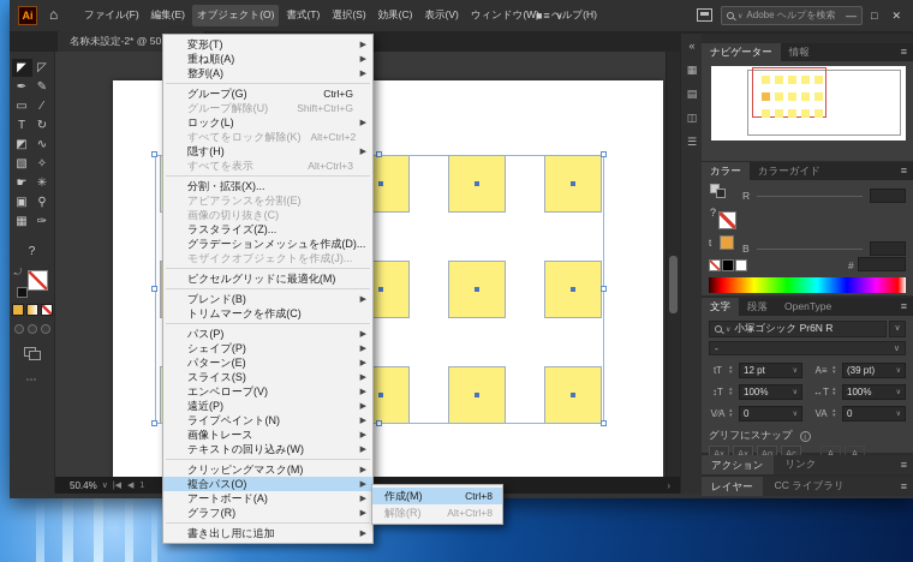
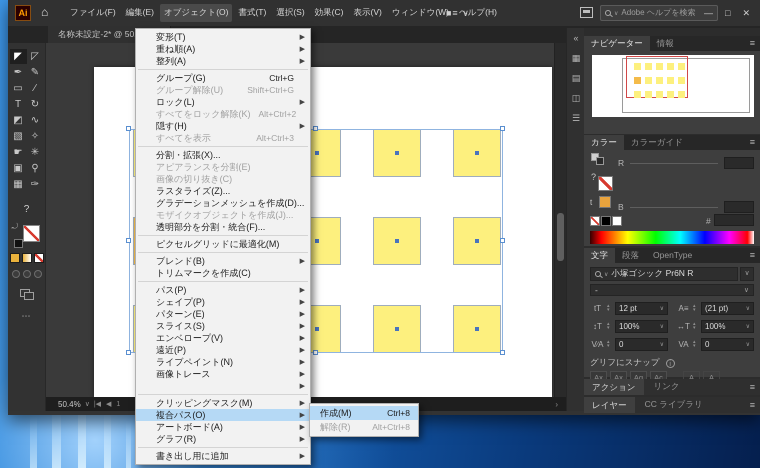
  Ai
  ⌂
  ファイル(F)
  編集(E)
  オブジェクト(O)
  書式(T)
  選択(S)
  効果(C)
  表示(V)
  ウィンドウ(W)
  ヘルプ(H)
  ■≡ ∨
  Adobe ヘルプを検索
  —
  □
  ✕
  ◤
  ◸
  ✒
  ✎
  ▭
  ∕
  T
  ↻
  ◩
  ∿
  ▧
  ✧
  ☛
  ✳
  ▣
  ⚲
  ▦
  ✑
  ?
  ⤾
  ⋯
  50.4%
  ›
  «
  ▦
  ▤
  ◫
  ☰
  ナビゲーター
  情報
  ≡
  カラー
  カラーガイド
  ≡
  ?
  t
  R
  B
  #
  文字
  段落
  OpenType
  ≡
  小塚ゴシック Pr6N R
  -
  tT
  12 pt
  A≡
- (39 pt)
+ (21 pt)
  ↕T
  100%
  ↔T
  100%
  V∕A
  0
  VA
  0
  グリフにスナップ
  Ax
  Ax
  Ag
  Ac
  A
  A
  アクション
  リンク
  ≡
  レイヤー
  CC ライブラリ
  ≡
  変形(T)
  重ね順(A)
  整列(A)
  グループ(G)
  Ctrl+G
  グループ解除(U)
  Shift+Ctrl+G
  ロック(L)
  すべてをロック解除(K)
  Alt+Ctrl+2
  隠す(H)
  すべてを表示
  Alt+Ctrl+3
  分割・拡張(X)...
  アピアランスを分割(E)
  画像の切り抜き(C)
  ラスタライズ(Z)...
  グラデーションメッシュを作成(D)...
  モザイクオブジェクトを作成(J)...
+ 透明部分を分割・統合(F)...
  ピクセルグリッドに最適化(M)
  ブレンド(B)
  トリムマークを作成(C)
  パス(P)
  シェイプ(P)
  パターン(E)
  スライス(S)
  エンベロープ(V)
  遠近(P)
  ライブペイント(N)
  画像トレース
- テキストの回り込み(W)
  クリッピングマスク(M)
  複合パス(O)
  アートボード(A)
  グラフ(R)
  書き出し用に追加
  作成(M)
  Ctrl+8
  解除(R)
  Alt+Ctrl+8
